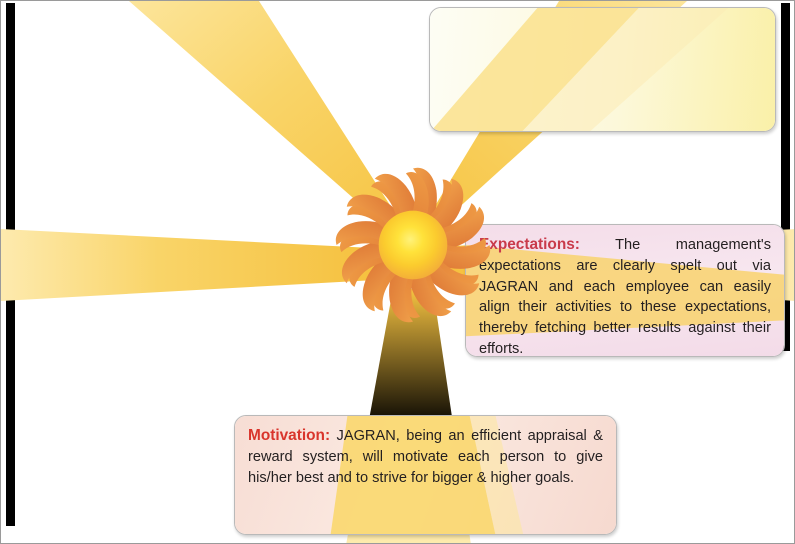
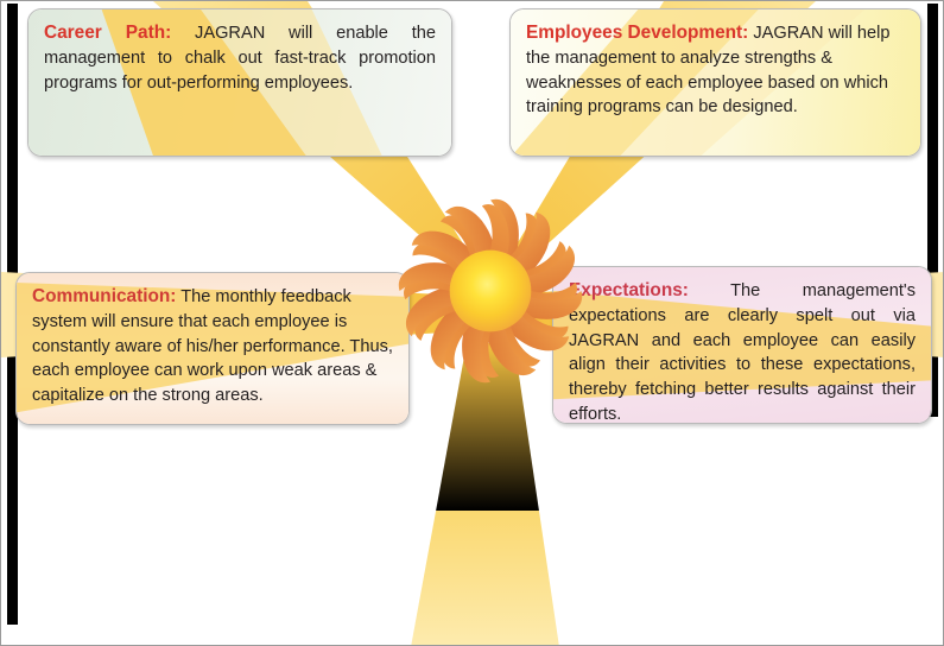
+ Career Path: JAGRAN will enable the management to chalk out fast-track promotion programs for out-performing employees.
+ Employees Development: JAGRAN will help the management to analyze strengths & weaknesses of each employee based on which training programs can be designed.
+ Communication: The monthly feedback system will ensure that each employee is constantly aware of his/her performance. Thus, each employee can work upon weak areas & capitalize on the strong areas.
  xpectations: The management's expectations are clearly spelt out via JAGRAN and each employee can easily align their activities to these expectations, thereby fetching better results against their efforts.
- Motivation: JAGRAN, being an efficient appraisal & reward system, will motivate each person to give his/her best and to strive for bigger & higher goals.
